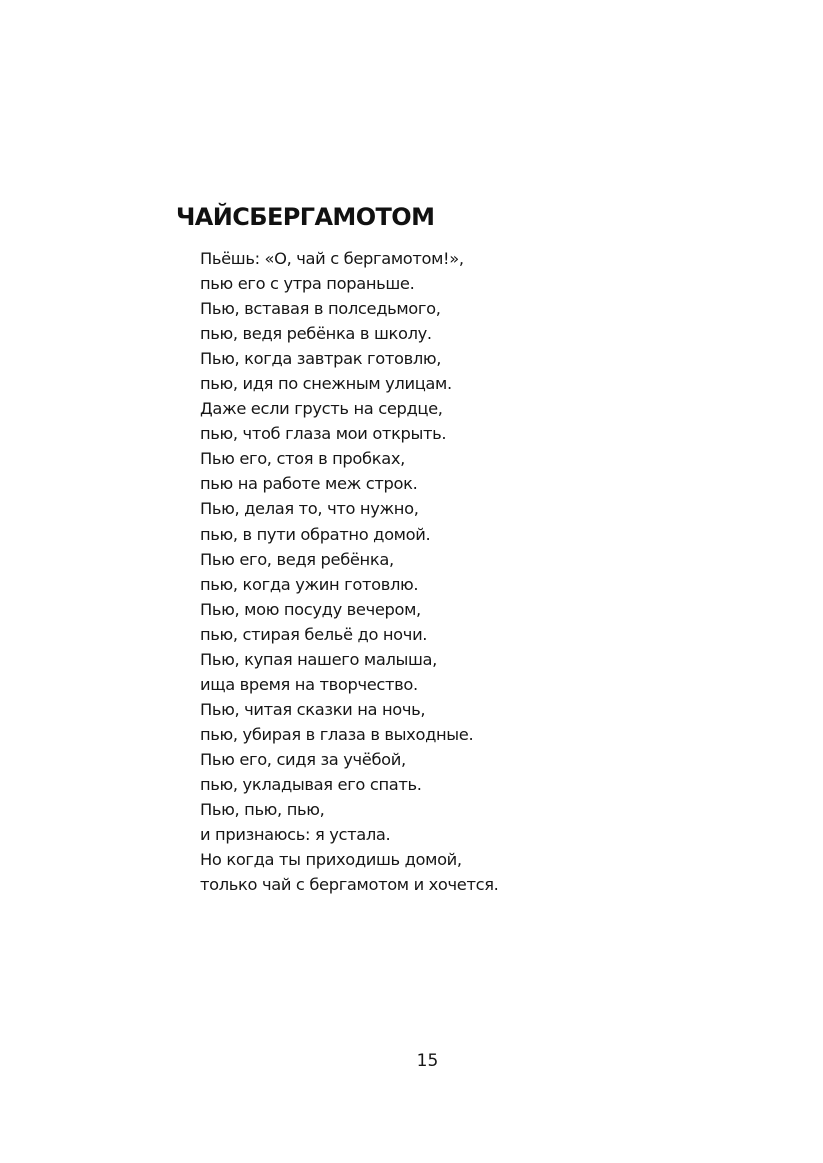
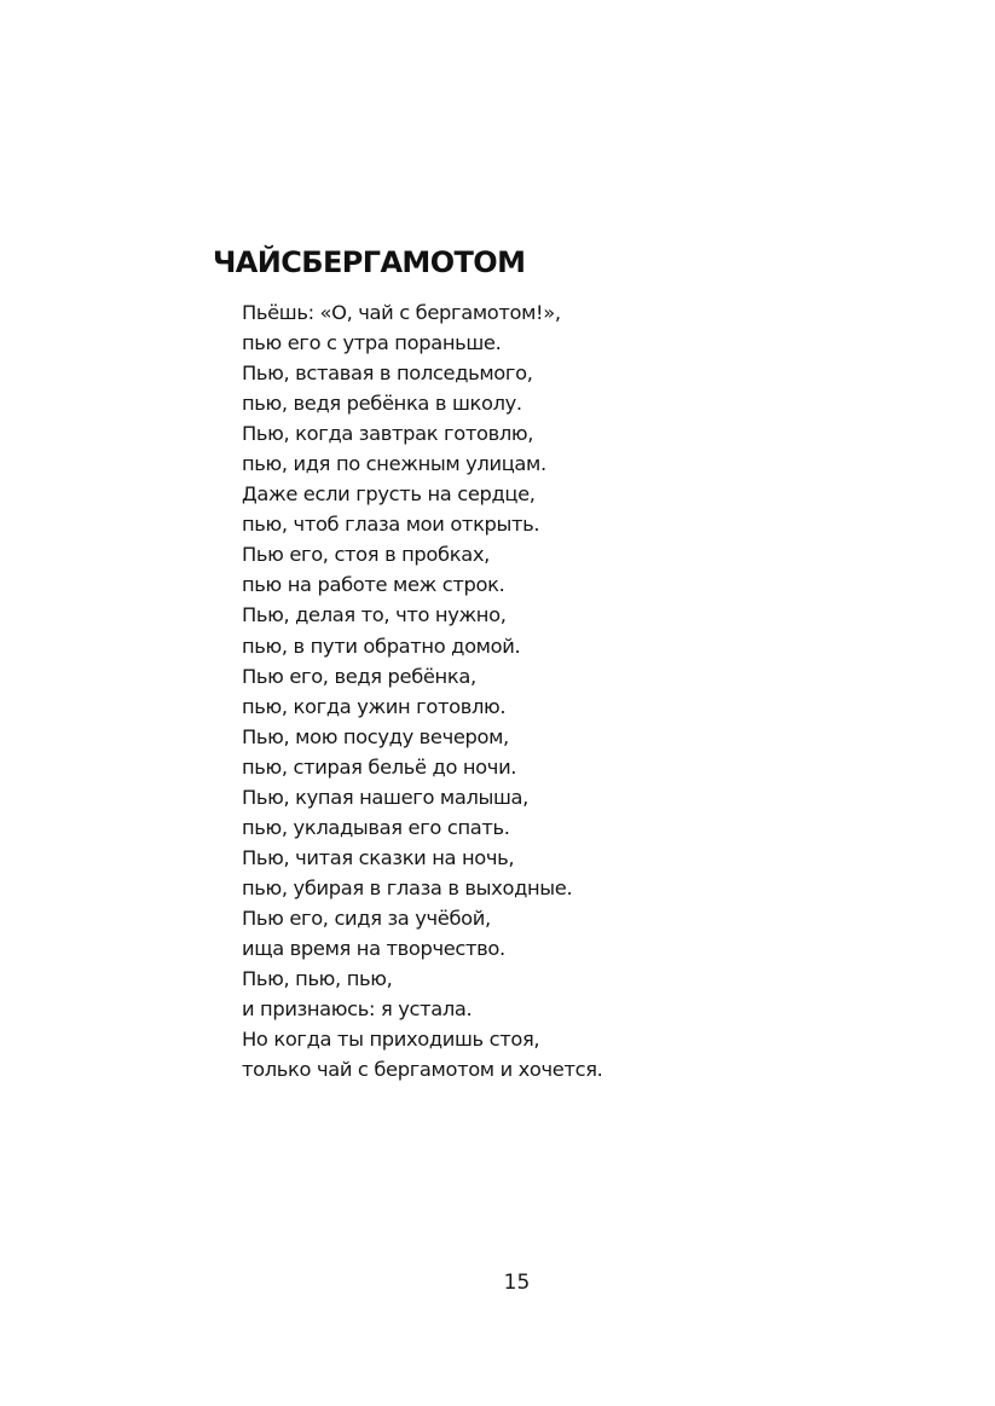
  ЧАЙСБЕРГАМОТОМ
  Пьёшь: «О, чай с бергамотом!»,
  пью его с утра пораньше.
  Пью, вставая в полседьмого,
  пью, ведя ребёнка в школу.
  Пью, когда завтрак готовлю,
  пью, идя по снежным улицам.
  Даже если грусть на сердце,
  пью, чтоб глаза мои открыть.
  Пью его, стоя в пробках,
  пью на работе меж строк.
  Пью, делая то, что нужно,
  пью, в пути обратно домой.
  Пью его, ведя ребёнка,
  пью, когда ужин готовлю.
  Пью, мою посуду вечером,
  пью, стирая бельё до ночи.
  Пью, купая нашего малыша,
- ища время на творчество.
+ пью, укладывая его спать.
  Пью, читая сказки на ночь,
  пью, убирая в глаза в выходные.
  Пью его, сидя за учёбой,
- пью, укладывая его спать.
+ ища время на творчество.
  Пью, пью, пью,
  и признаюсь: я устала.
- Но когда ты приходишь домой,
+ Но когда ты приходишь стоя,
  только чай с бергамотом и хочется.
  15
